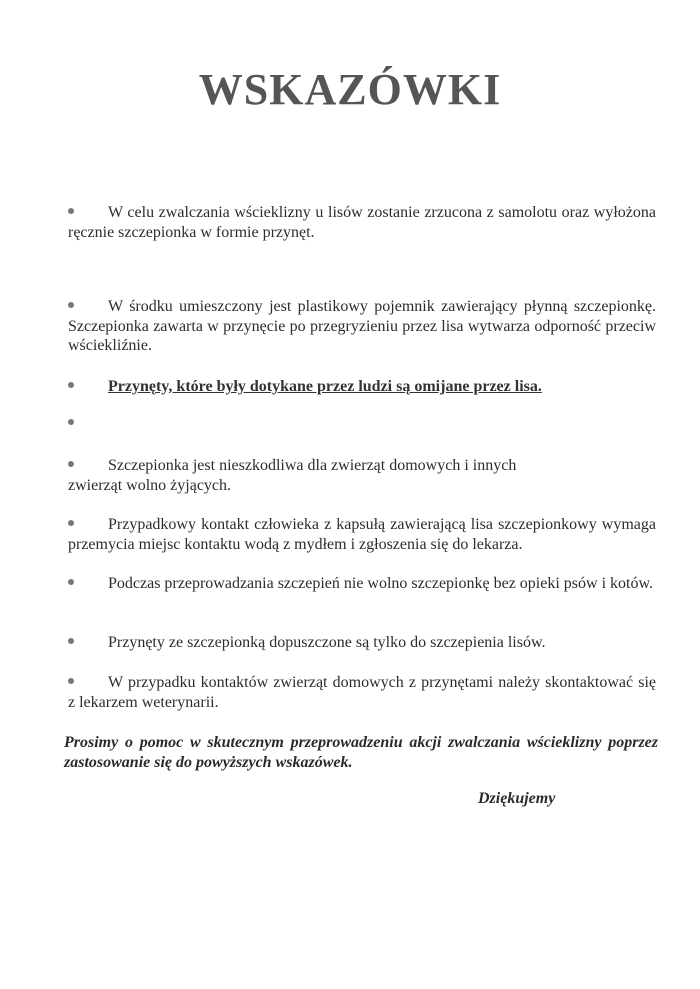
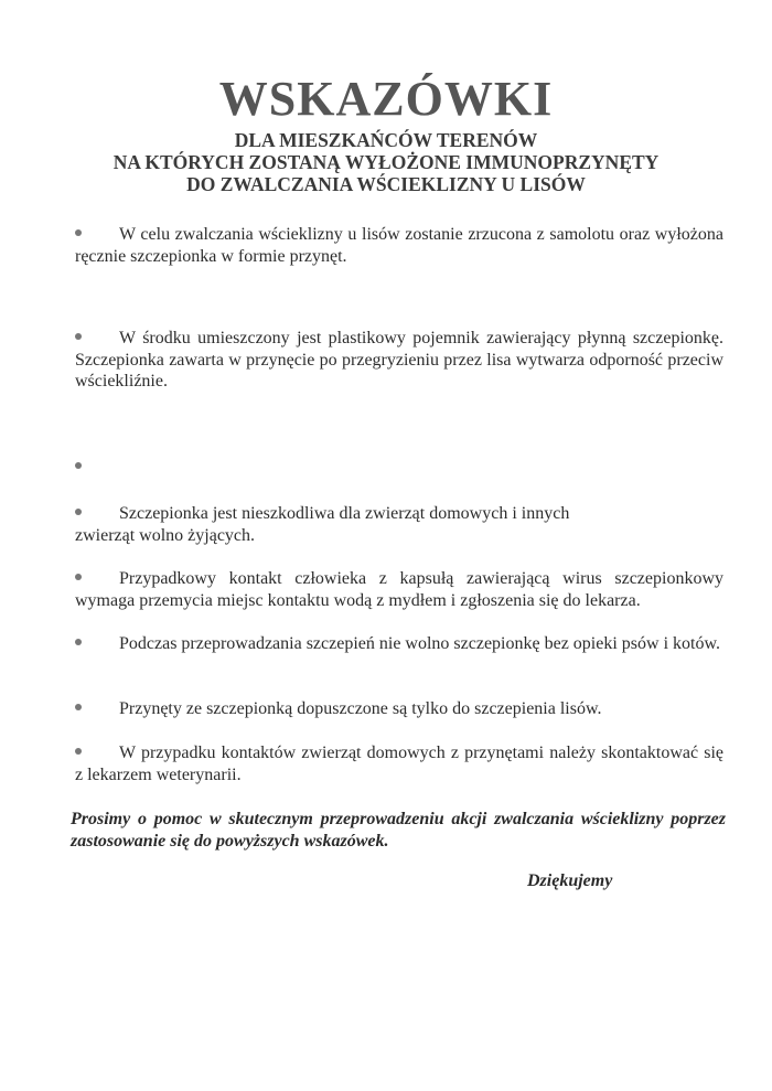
  WSKAZÓWKI
+ DLA MIESZKAŃCÓW TERENÓW
+ NA KTÓRYCH ZOSTANĄ WYŁOŻONE IMMUNOPRZYNĘTY
+ DO ZWALCZANIA WŚCIEKLIZNY U LISÓW
  W celu zwalczania wścieklizny u lisów zostanie zrzucona z samolotu oraz wyłożona ręcznie szczepionka w formie przynęt.
  W środku umieszczony jest plastikowy pojemnik zawierający płynną szczepionkę. Szczepionka zawarta w przynęcie po przegryzieniu przez lisa wytwarza odporność przeciw wściekliźnie.
- Przynęty, które były dotykane przez ludzi są omijane przez lisa.
  Szczepionka jest nieszkodliwa dla zwierząt domowych i innych zwierząt wolno żyjących.
- Przypadkowy kontakt człowieka z kapsułą zawierającą lisa szczepionkowy wymaga przemycia miejsc kontaktu wodą z mydłem i zgłoszenia się do lekarza.
+ Przypadkowy kontakt człowieka z kapsułą zawierającą wirus szczepionkowy wymaga przemycia miejsc kontaktu wodą z mydłem i zgłoszenia się do lekarza.
  Podczas przeprowadzania szczepień nie wolno szczepionkę bez opieki psów i kotów.
  Przynęty ze szczepionką dopuszczone są tylko do szczepienia lisów.
  W przypadku kontaktów zwierząt domowych z przynętami należy skontaktować się z lekarzem weterynarii.
  Prosimy o pomoc w skutecznym przeprowadzeniu akcji zwalczania wścieklizny poprzez zastosowanie się do powyższych wskazówek.
  Dziękujemy
